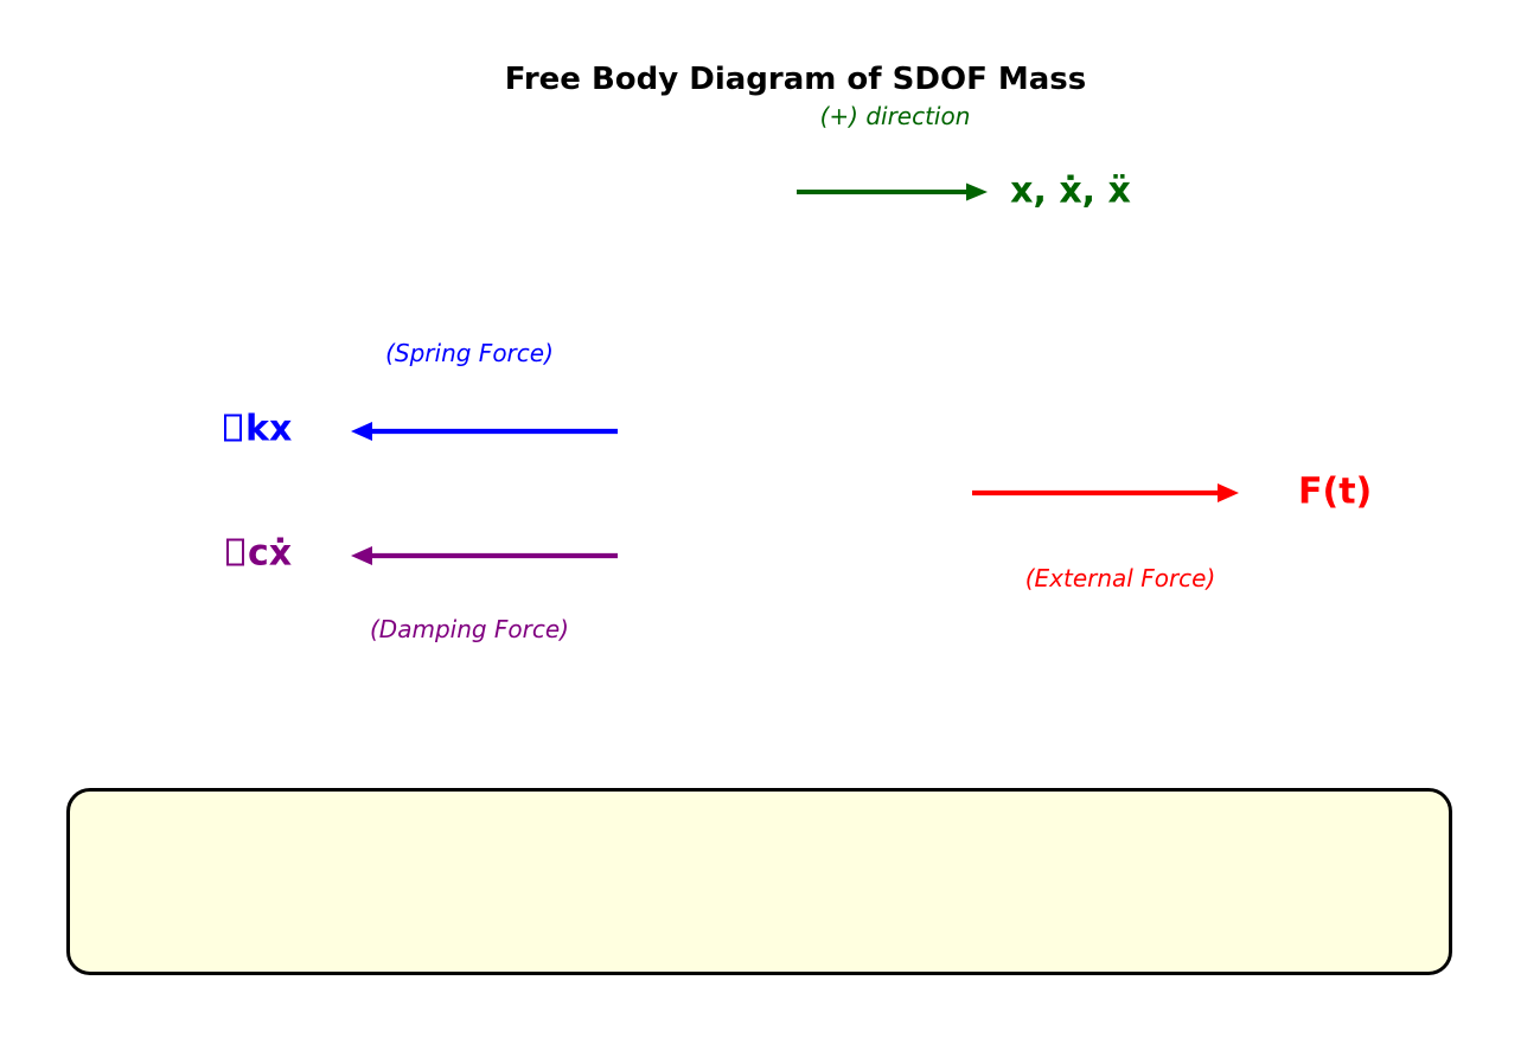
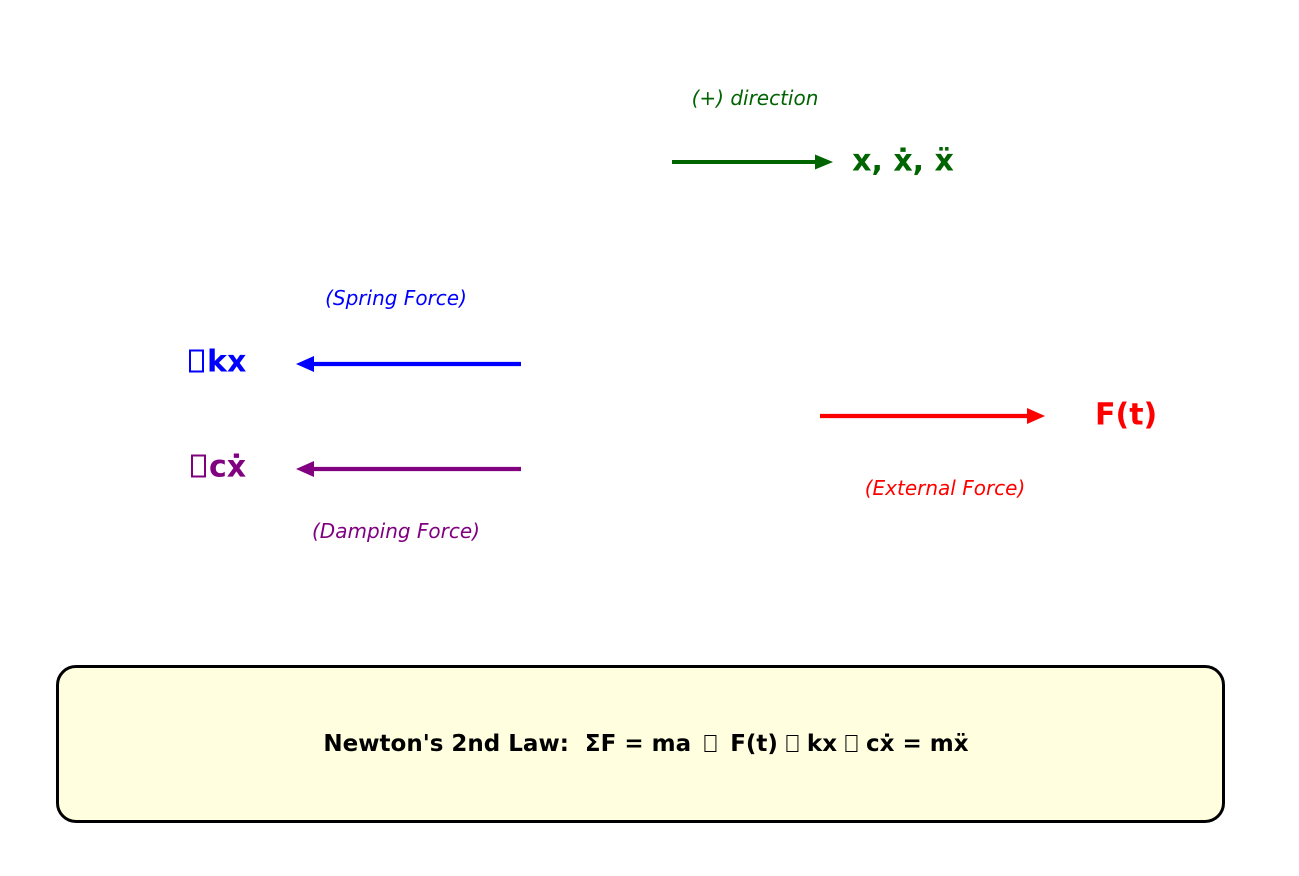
- Free Body Diagram of SDOF Mass
  (+) direction
  x, ẋ, ẍ
  (Spring Force)
  kx
  cẋ
  (Damping Force)
  F(t)
  (External Force)
+ Newton's 2nd Law: ΣF = ma F(t) kx cẋ = mẍ
